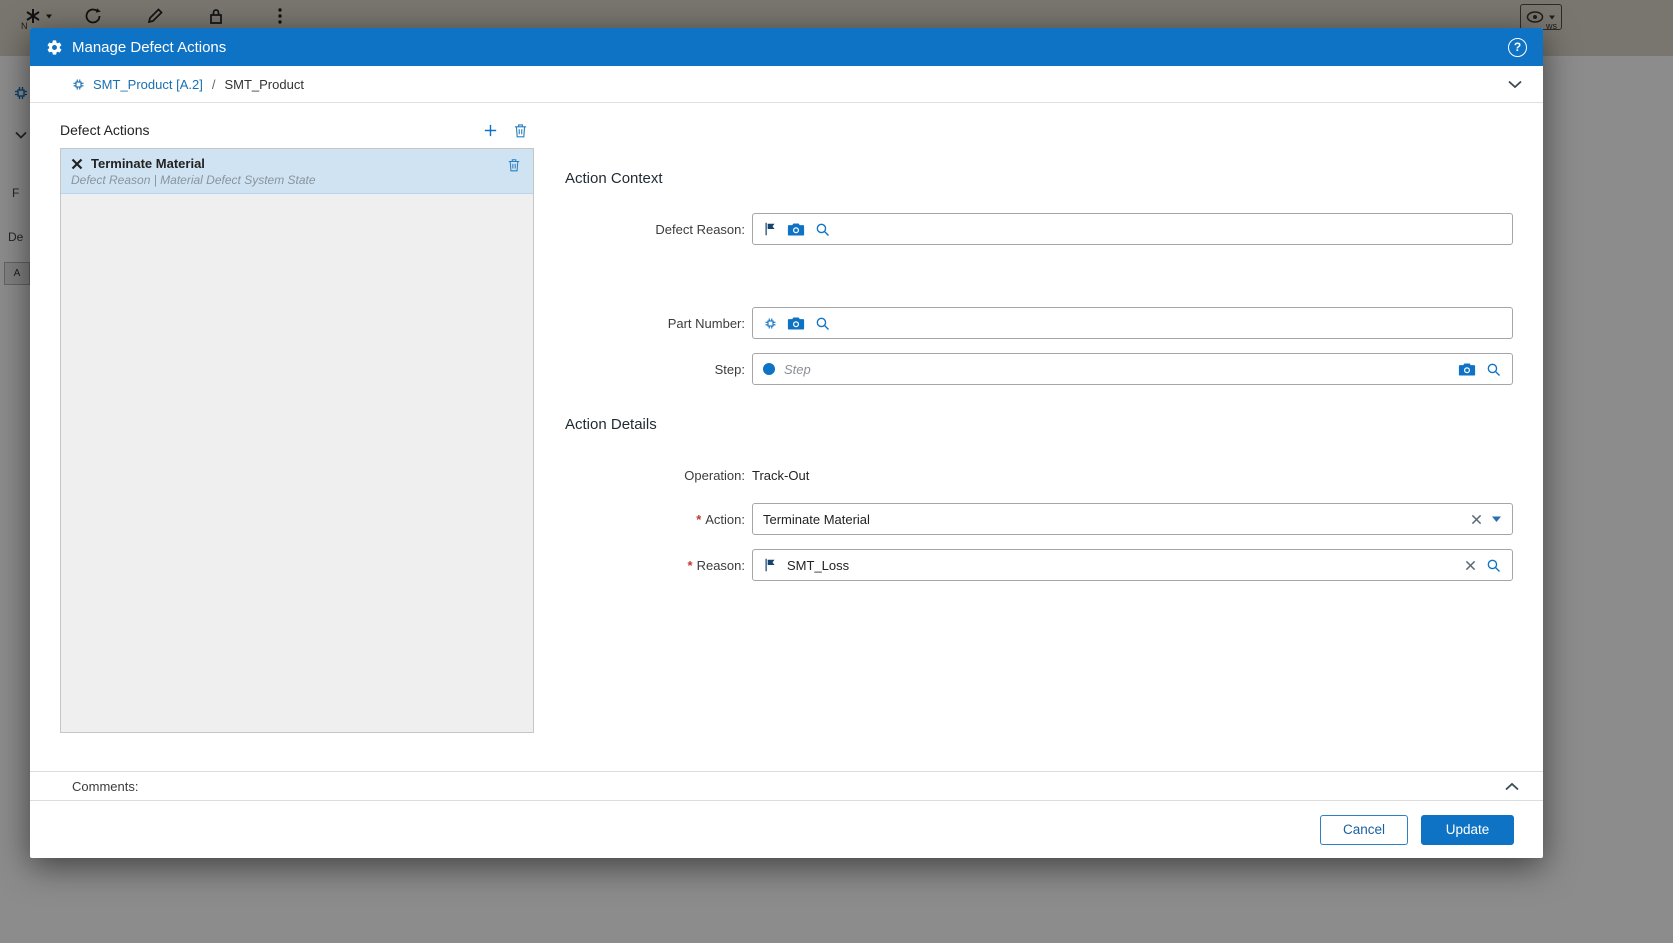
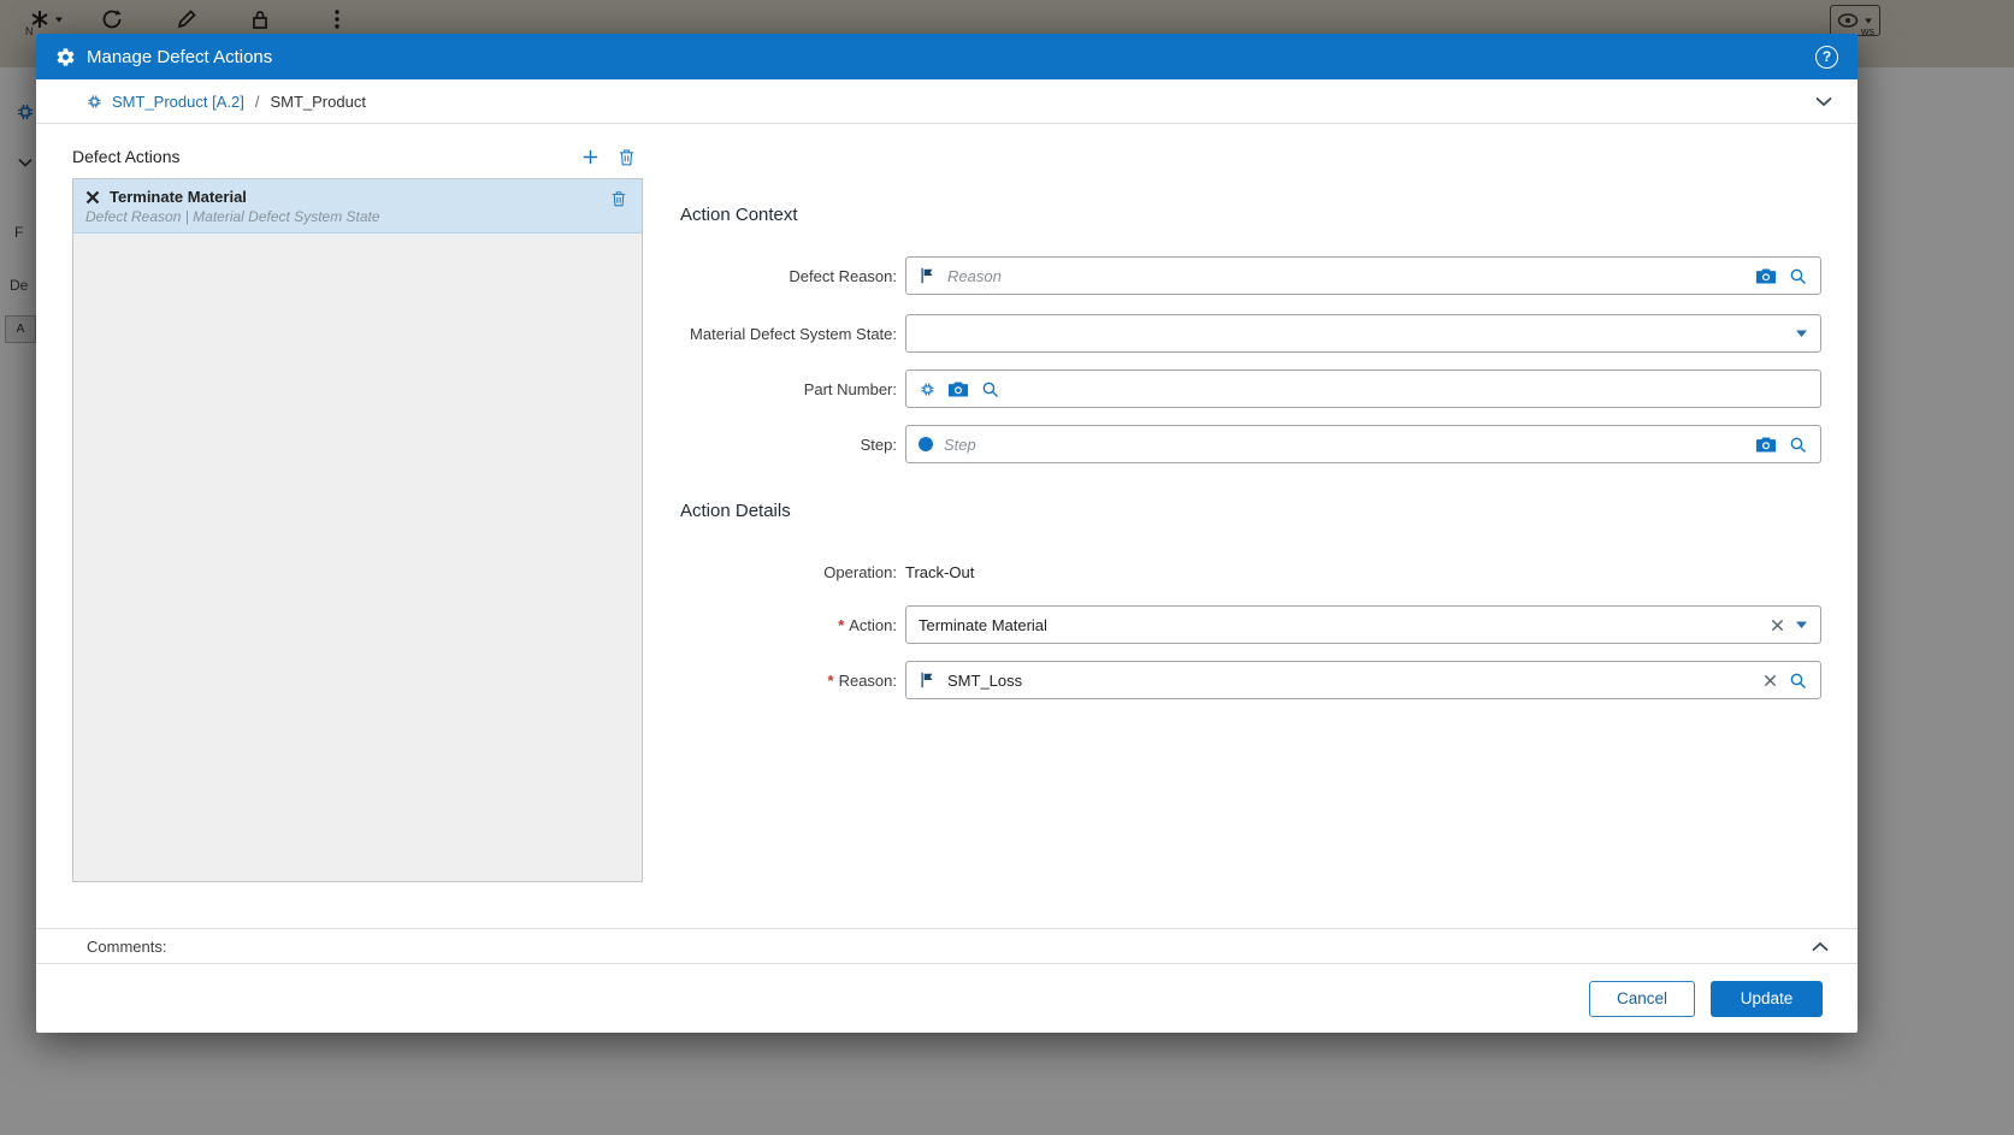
  N
  ws
  F
  De
  A
  Manage Defect Actions
  ?
  SMT_Product [A.2]
  /
  SMT_Product
  Defect Actions
  Terminate Material
  Defect Reason | Material Defect System State
  Action Context
  Defect Reason:
+ Reason
+ Material Defect System State:
  Part Number:
  Step:
  Step
  Action Details
  Operation:
  Track-Out
  * Action:
  Terminate Material
  * Reason:
  SMT_Loss
  Comments:
  Cancel
  Update
